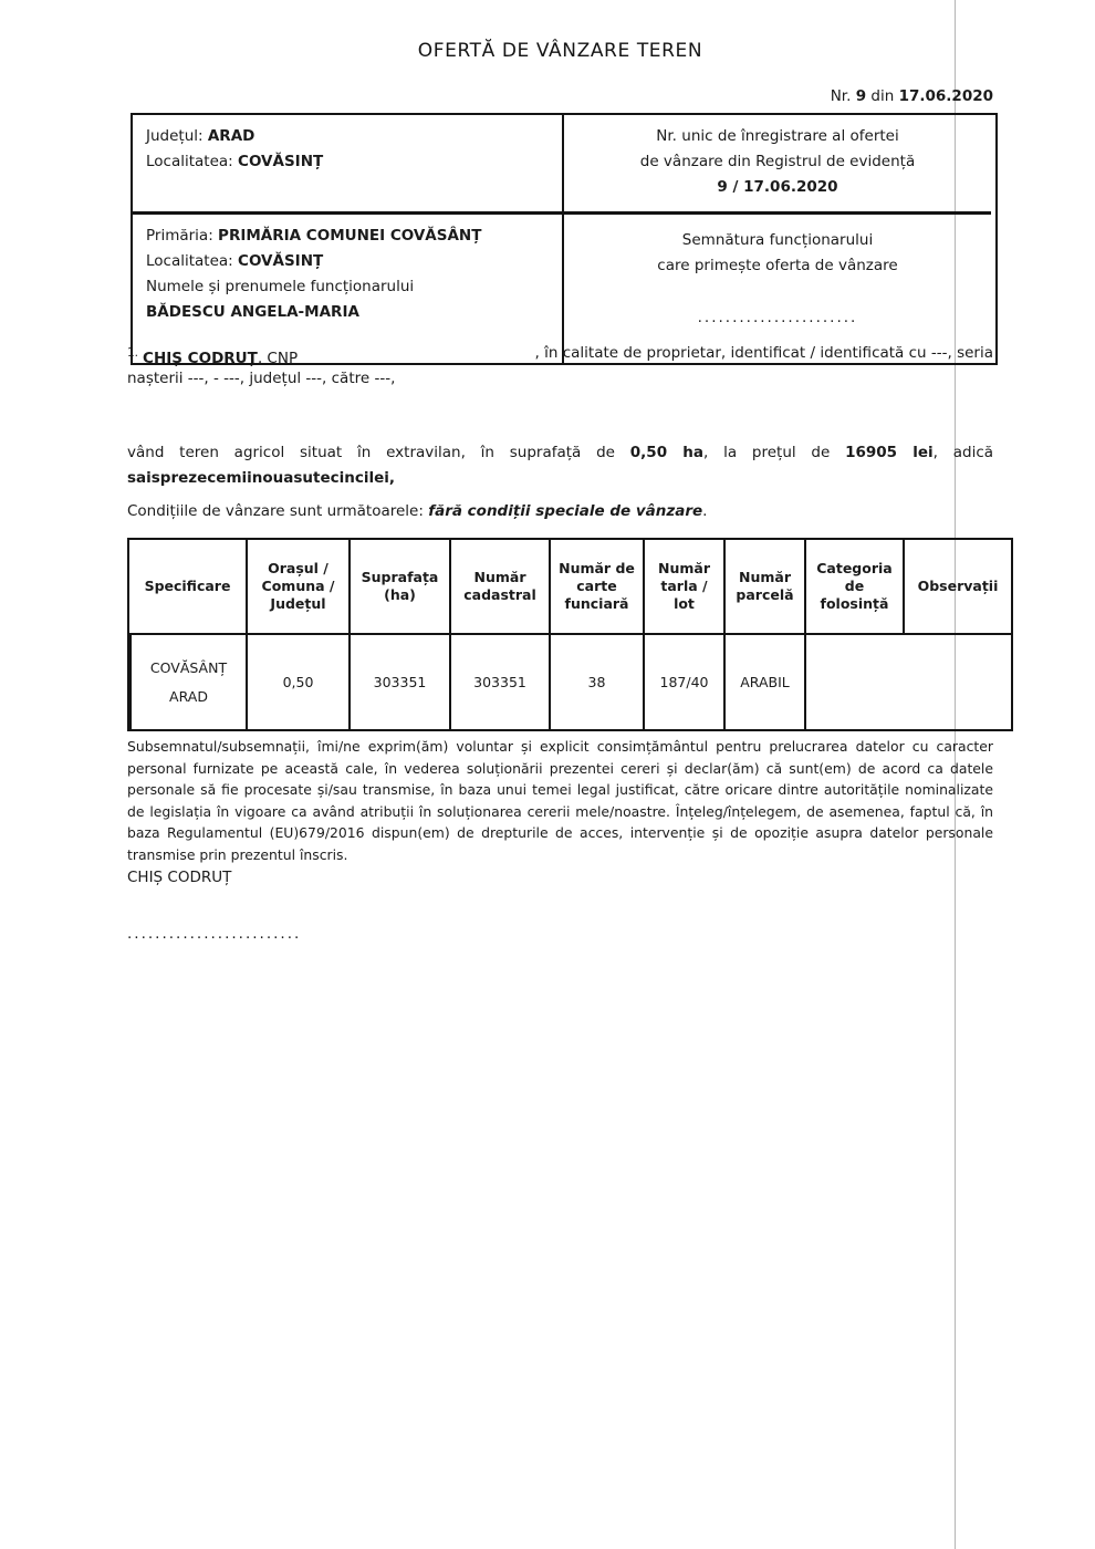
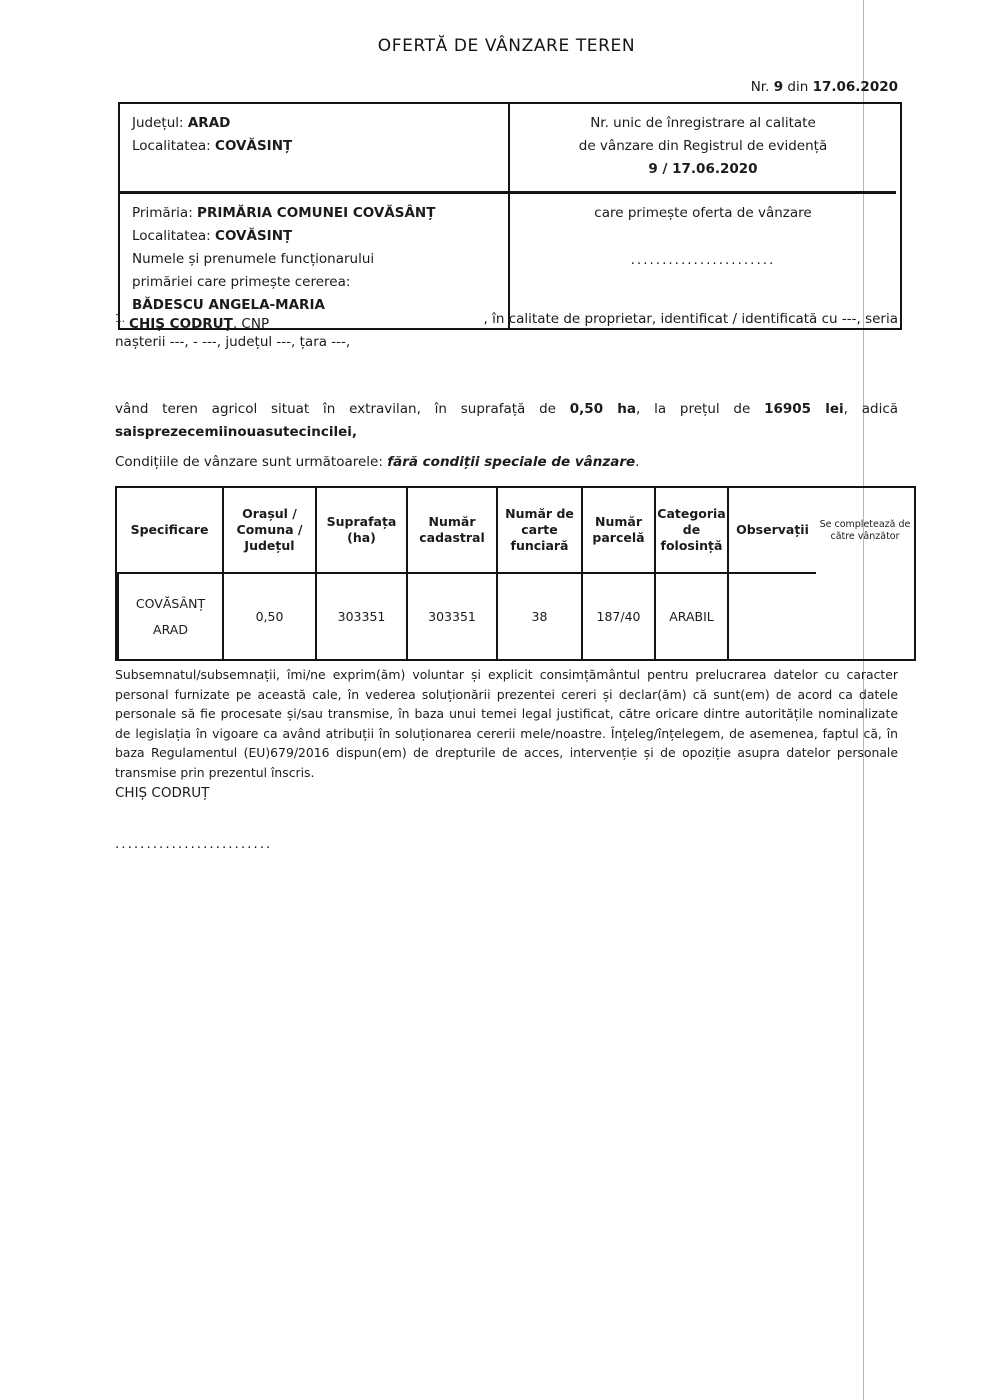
  OFERTĂ DE VÂNZARE TEREN
  Nr. 9 din 17.06.2020
  Județul: ARAD
  Localitatea: COVĂSINȚ
- Nr. unic de înregistrare al ofertei
+ Nr. unic de înregistrare al calitate
  de vânzare din Registrul de evidență
  9 / 17.06.2020
  Primăria: PRIMĂRIA COMUNEI COVĂSÂNȚ
  Localitatea: COVĂSINȚ
  Numele și prenumele funcționarului
+ primăriei care primește cererea:
  BĂDESCU ANGELA-MARIA
- Semnătura funcționarului
  care primește oferta de vânzare
  .......................
  1. CHIȘ CODRUȚ, CNP
  , în calitate de proprietar, identificat / identificată cu ---, seria
- nașterii ---, - ---, județul ---, către ---,
+ nașterii ---, - ---, județul ---, țara ---,
  vând teren agricol situat în extravilan, în suprafață de 0,50 ha, la prețul de 16905 lei, adică saisprezecemiinouasutecincilei,
  Condițiile de vânzare sunt următoarele: fără condiții speciale de vânzare.
  Specificare
  Orașul / Comuna / Județul
  Suprafața (ha)
  Număr cadastral
  Număr de carte funciară
- Număr tarla / lot
  Număr parcelă
  Categoria de folosință
  Observații
+ Se completează de către vânzător
  COVĂSÂNȚ
  ARAD
  0,50
  303351
  303351
  38
  187/40
  ARABIL
  Subsemnatul/subsemnații, îmi/ne exprim(ăm) voluntar și explicit consimțământul pentru prelucrarea datelor cu caracter personal furnizate pe această cale, în vederea soluționării prezentei cereri și declar(ăm) că sunt(em) de acord ca datele personale să fie procesate și/sau transmise, în baza unui temei legal justificat, către oricare dintre autoritățile nominalizate de legislația în vigoare ca având atribuții în soluționarea cererii mele/noastre. Înțeleg/înțelegem, de asemenea, faptul că, în baza Regulamentul (EU)679/2016 dispun(em) de drepturile de acces, intervenție și de opoziție asupra datelor personale transmise prin prezentul înscris.
  CHIȘ CODRUȚ
  .........................
